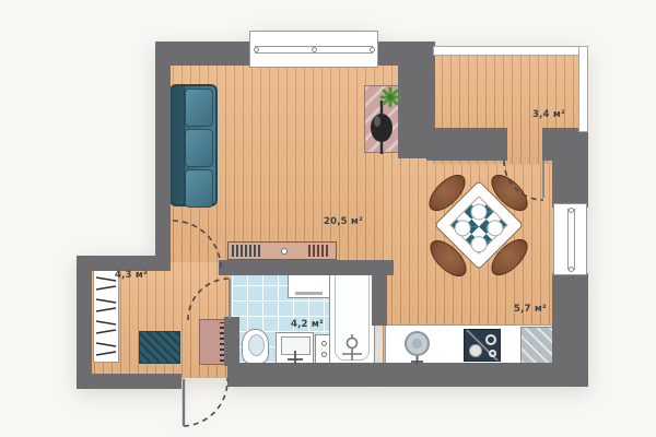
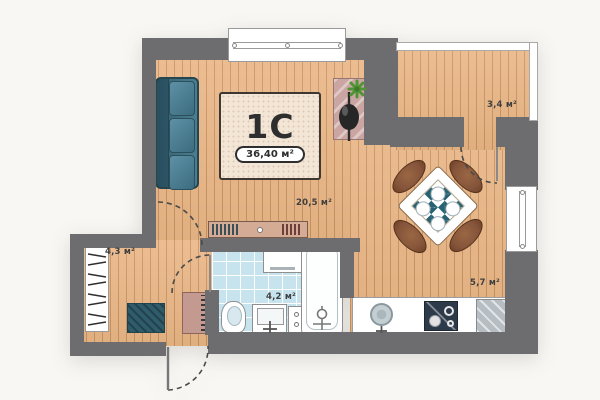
+ 1C
+ 36,40 м²
  20,5 м²
  5,7 м²
  4,2 м²
  4,3 м²
  3,4 м²
